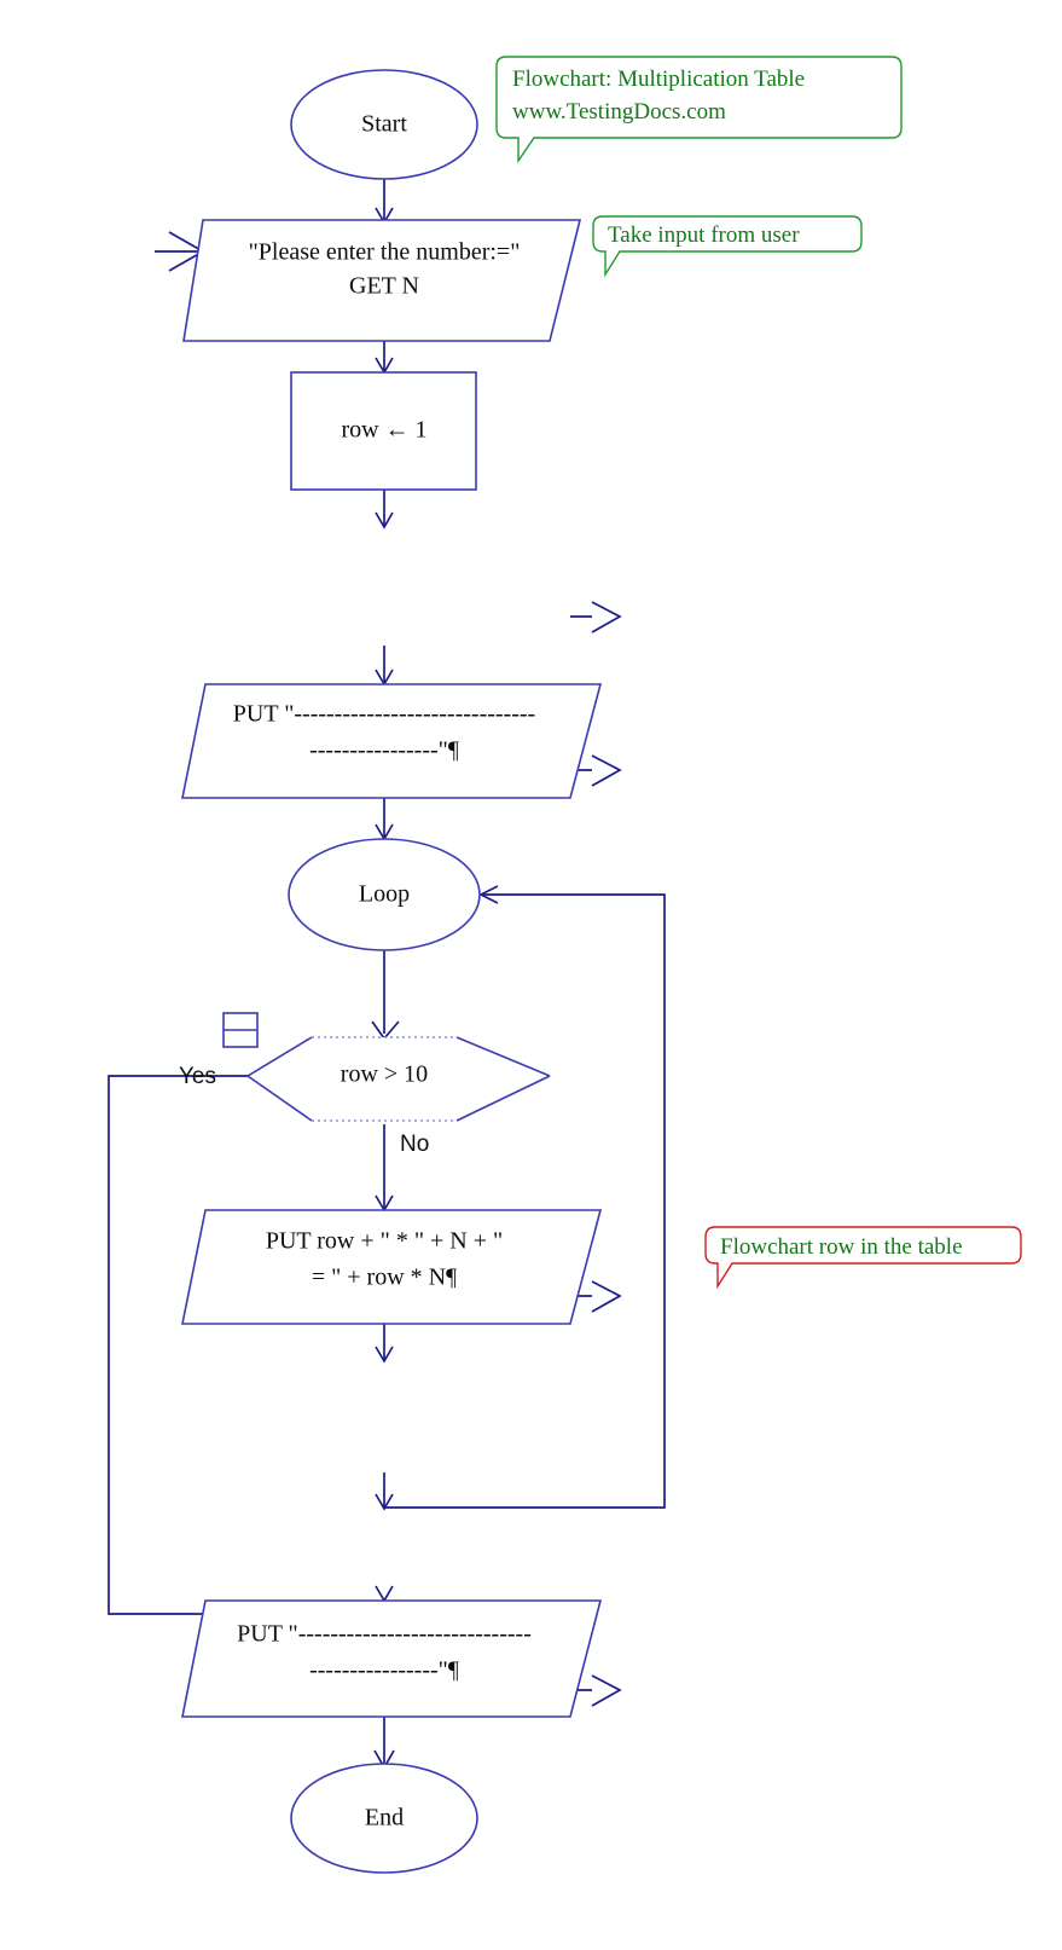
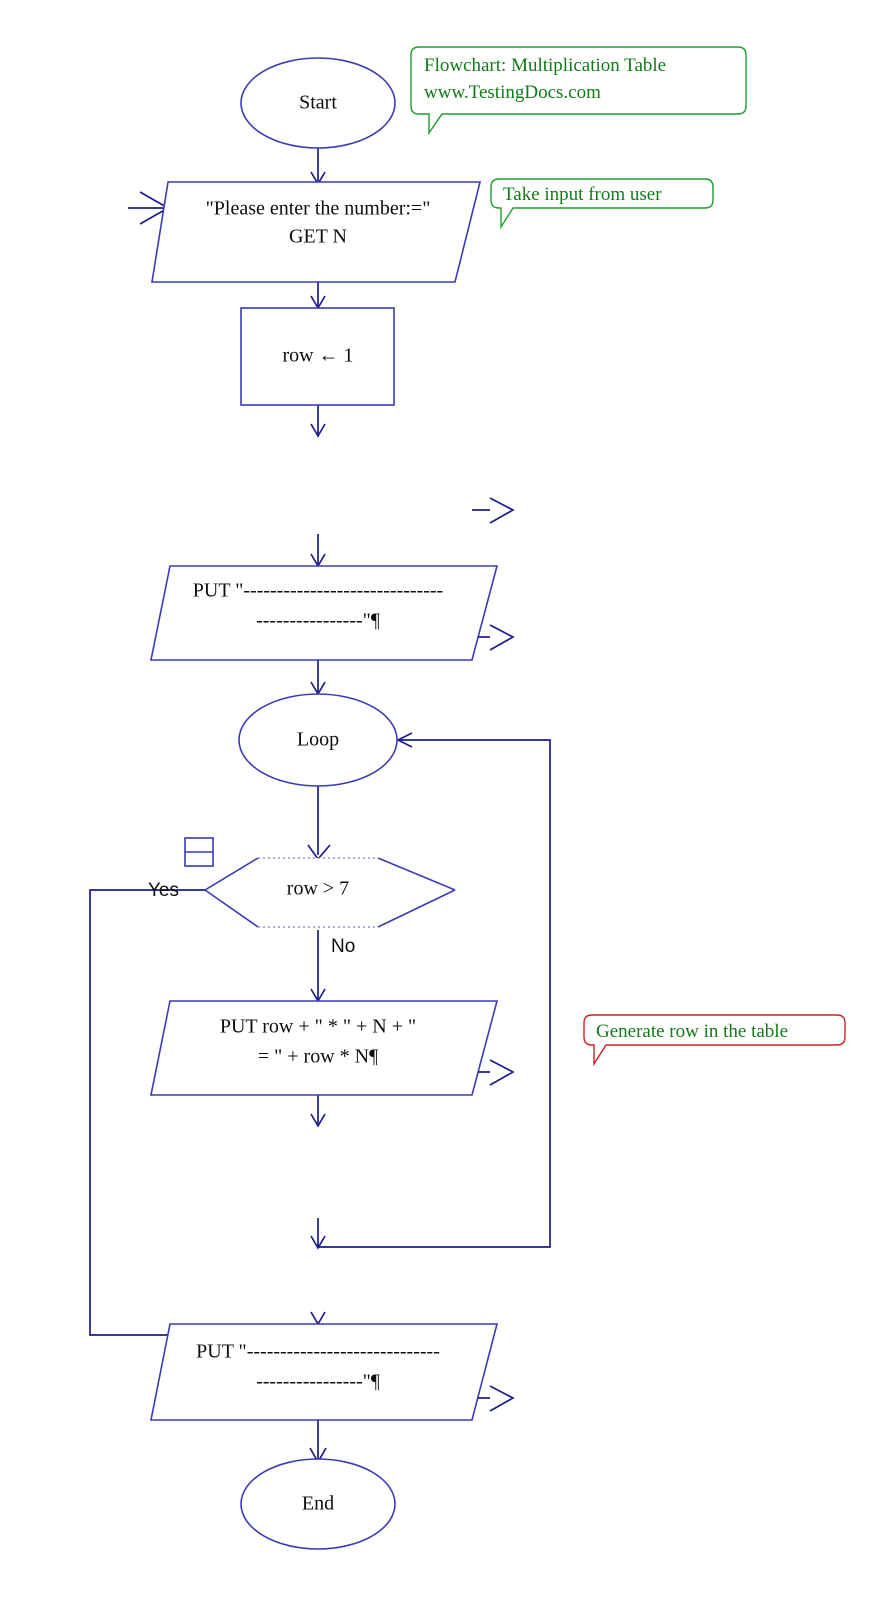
  Start
  "Please enter the number:="
  GET N
  row ← 1
  PUT "------------------------------
  ----------------"¶
  Loop
- row > 10
+ row > 7
  Yes
  No
  PUT row + " * " + N + "
  = " + row * N¶
  PUT "-----------------------------
  ----------------"¶
  End
  Flowchart: Multiplication Table
  www.TestingDocs.com
  Take input from user
- Flowchart row in the table
+ Generate row in the table
